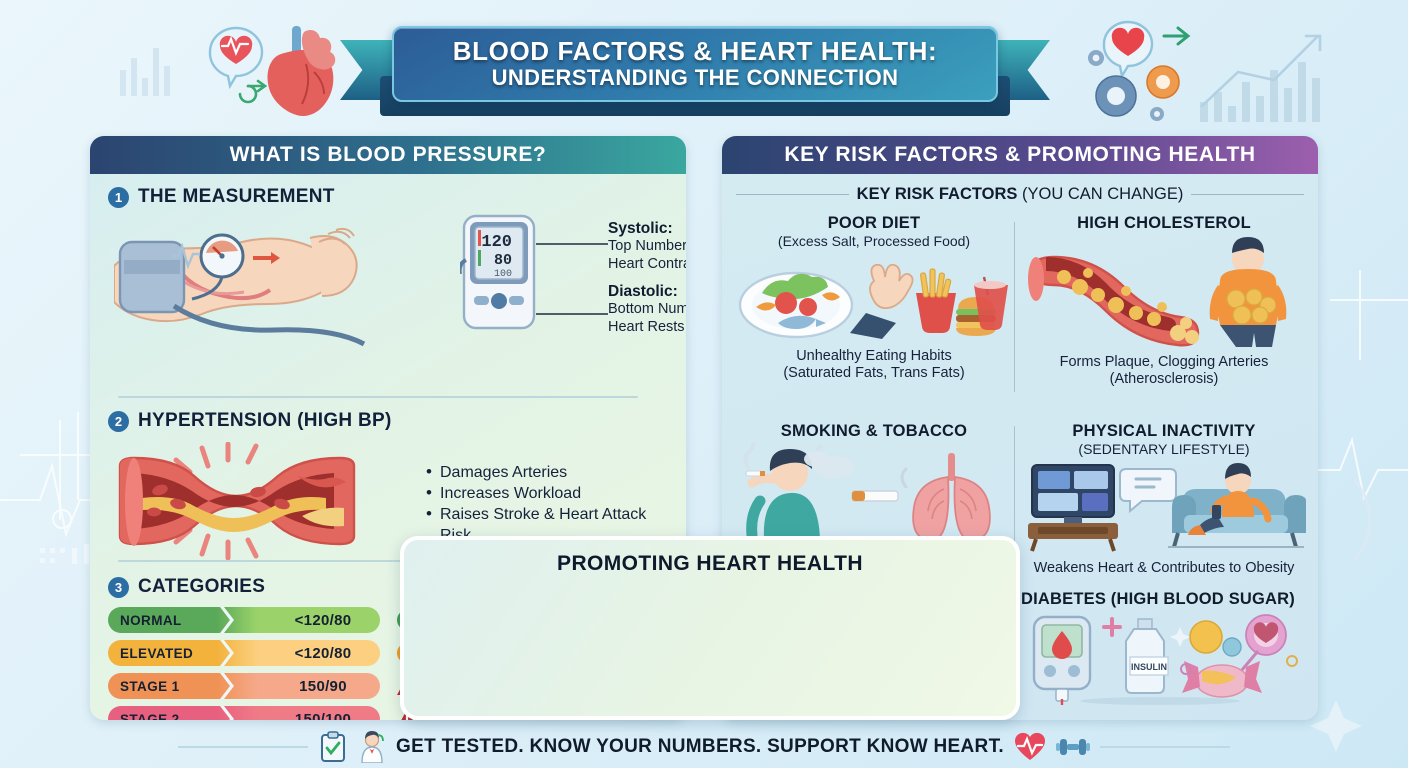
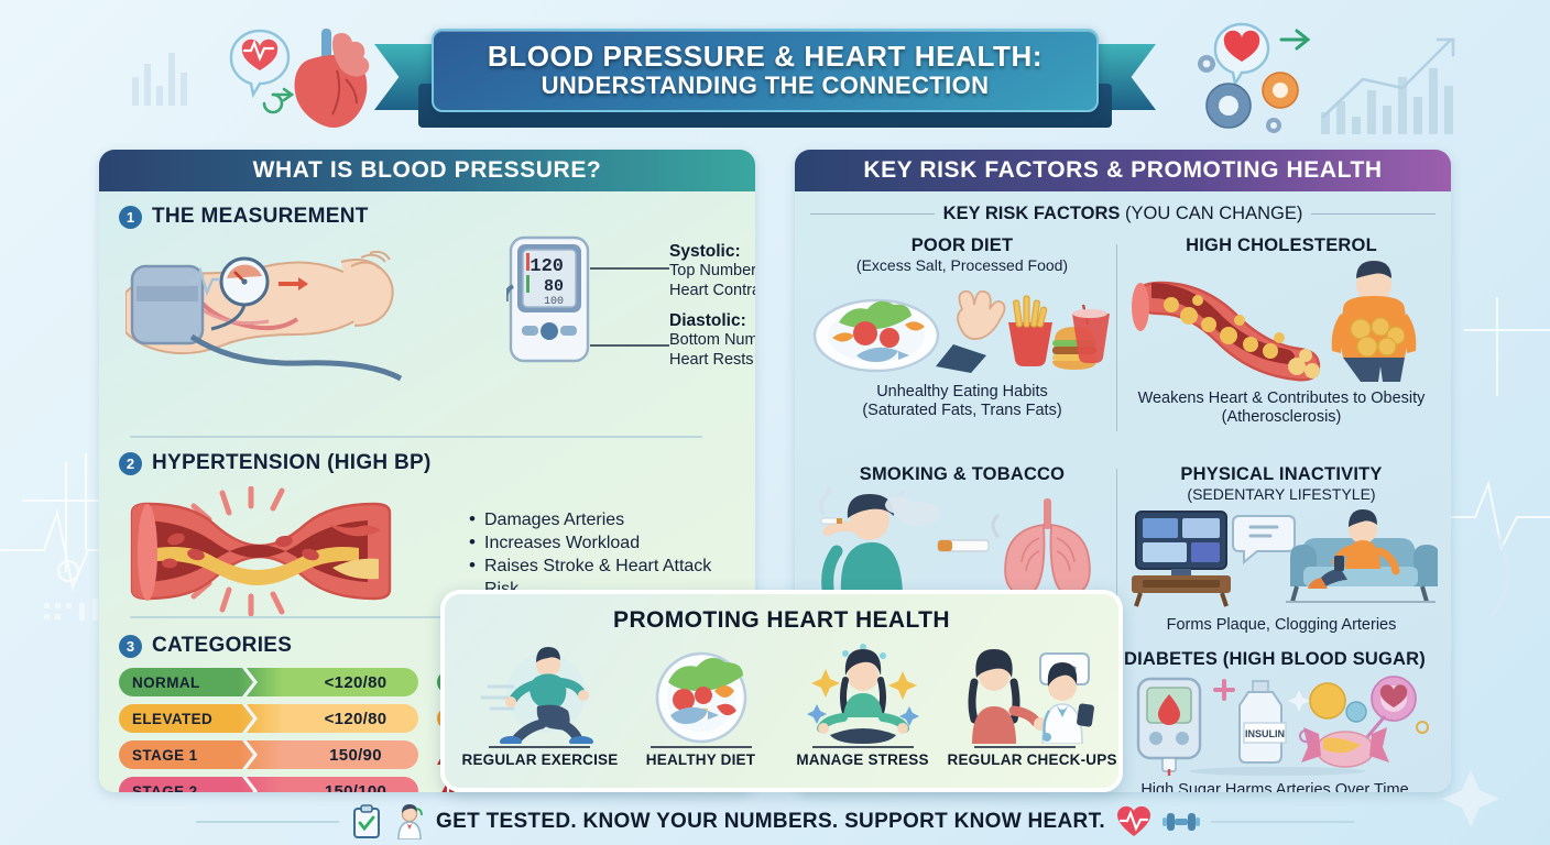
- BLOOD FACTORS & HEART HEALTH:
+ BLOOD PRESSURE & HEART HEALTH:
  UNDERSTANDING THE CONNECTION
  WHAT IS BLOOD PRESSURE?
  1
  THE MEASUREMENT
  120
  80
  100
  Systolic:
  Top Number
  Diastolic:
  Bottom Num
  Heart Rests
  2
  HYPERTENSION (HIGH BP)
  Damages Arteries
  Increases Workload
  Raises Stroke & Heart Attack
  3
  CATEGORIES
  NORMAL
  <120/80
  ELEVATED
  <120/80
  STAGE 1
  150/90
  STAGE 2
  150/100
  KEY RISK FACTORS & PROMOTING HEALTH
  KEY RISK FACTORS (YOU CAN CHANGE)
  POOR DIET
  (Excess Salt, Processed Food)
  Unhealthy Eating Habits
  (Saturated Fats, Trans Fats)
  HIGH CHOLESTEROL
- Forms Plaque, Clogging Arteries
+ Weakens Heart & Contributes to Obesity
  (Atherosclerosis)
  SMOKING & TOBACCO
  PHYSICAL INACTIVITY
  (SEDENTARY LIFESTYLE)
- Weakens Heart & Contributes to Obesity
+ Forms Plaque, Clogging Arteries
  DIABETES (HIGH BLOOD SUGAR)
  INSULIN
+ High Sugar Harms Arteries Over Time
  PROMOTING HEART HEALTH
+ REGULAR EXERCISE
+ HEALTHY DIET
+ MANAGE STRESS
+ REGULAR CHECK-UPS
  GET TESTED. KNOW YOUR NUMBERS. SUPPORT KNOW HEART.
